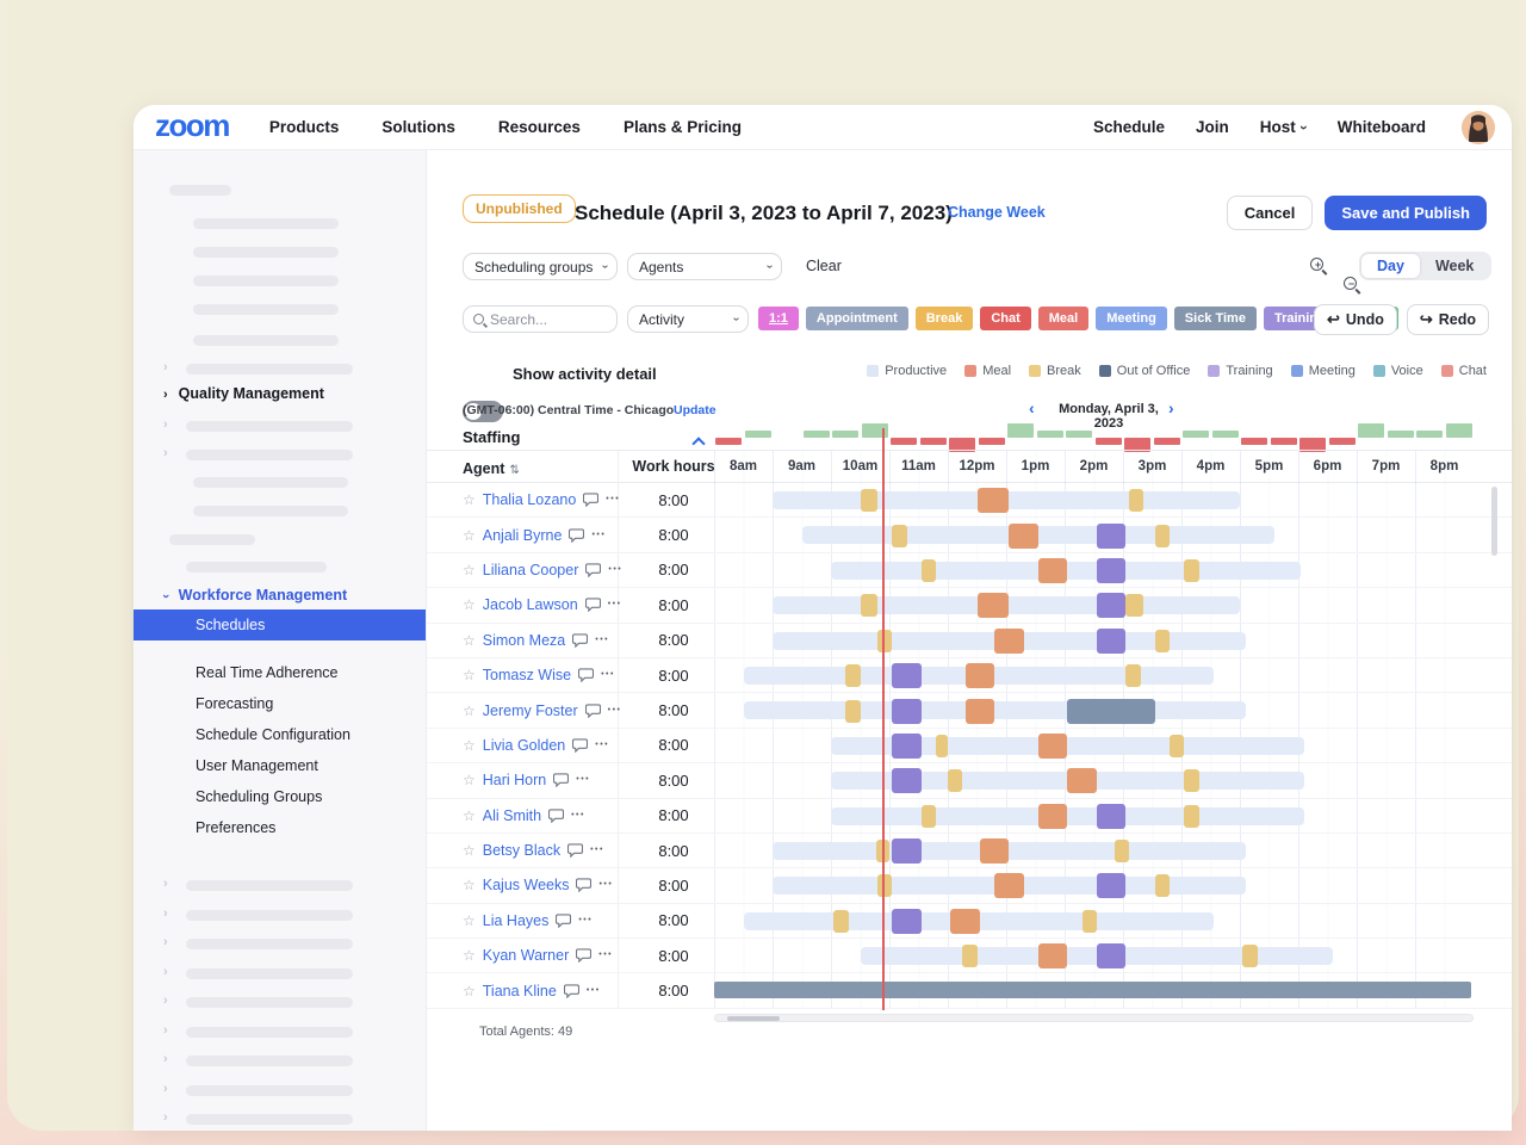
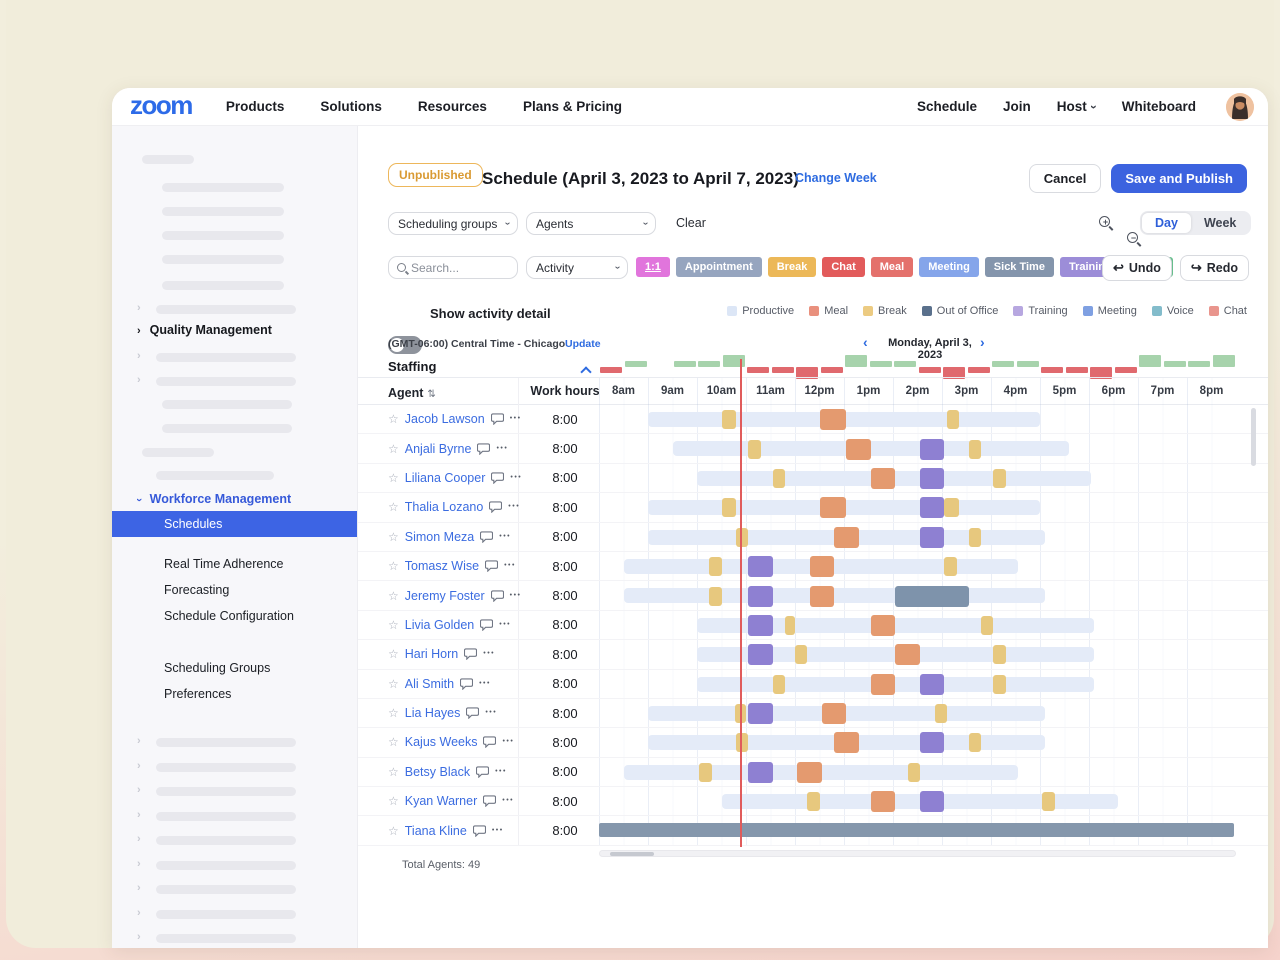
  zoom
  Products
  Solutions
  Resources
  Plans & Pricing
  Schedule
  Join
  Host
  Whiteboard
  ›
  › Quality Management
  ›
  ›
  Workforce Management
  Schedules
  Real Time Adherence
  Forecasting
  Schedule Configuration
- User Management
  Scheduling Groups
  Preferences
  ›
  ›
  ›
  ›
  ›
  ›
  ›
  ›
  ›
  Unpublished
  Schedule (April 3, 2023 to April 7, 2023)
  Change Week
  Cancel
  Save and Publish
  Scheduling groups
  Agents
  Clear
  +
  −
  Day
  Week
  Search...
  Activity
  1:1
  Appointment
  Break
  Chat
  Meal
  Meeting
  Sick Time
  Traini
  ↩
  Undo
  ↪
  Redo
  Show activity detail
  Productive
  Meal
  Break
  Out of Office
  Training
  Meeting
  Voice
  Chat
  (GMT-06:00) Central Time - Chicago
  Update
  ‹
  Monday, April 3, 2023
  ›
  Staffing
  Agent ⇅
  Work hours
  ☆
- Thalia Lozano
+ Jacob Lawson
  8:00
  ☆
  Anjali Byrne
  8:00
  ☆
  Liliana Cooper
  8:00
  ☆
- Jacob Lawson
+ Thalia Lozano
  8:00
  ☆
  Simon Meza
  8:00
  ☆
  Tomasz Wise
  8:00
  ☆
  Jeremy Foster
  8:00
  ☆
  Livia Golden
  8:00
  ☆
  Hari Horn
  8:00
  ☆
  Ali Smith
  8:00
  ☆
- Betsy Black
+ Lia Hayes
  8:00
  ☆
  Kajus Weeks
  8:00
  ☆
- Lia Hayes
+ Betsy Black
  8:00
  ☆
  Kyan Warner
  8:00
  ☆
  Tiana Kline
  8:00
  Total Agents: 49
